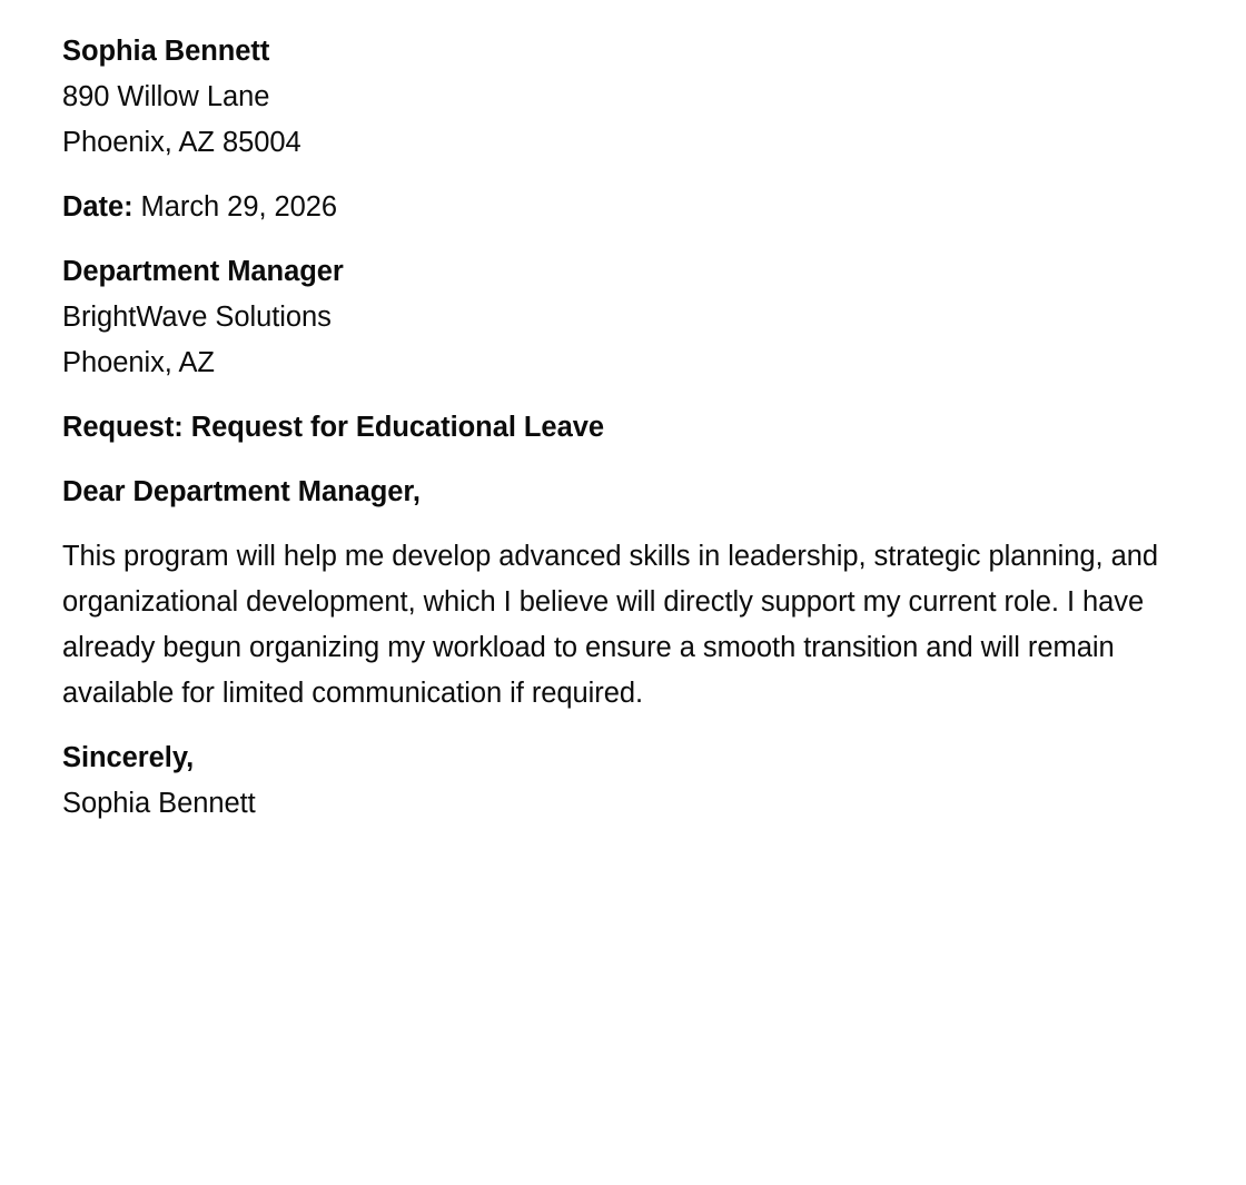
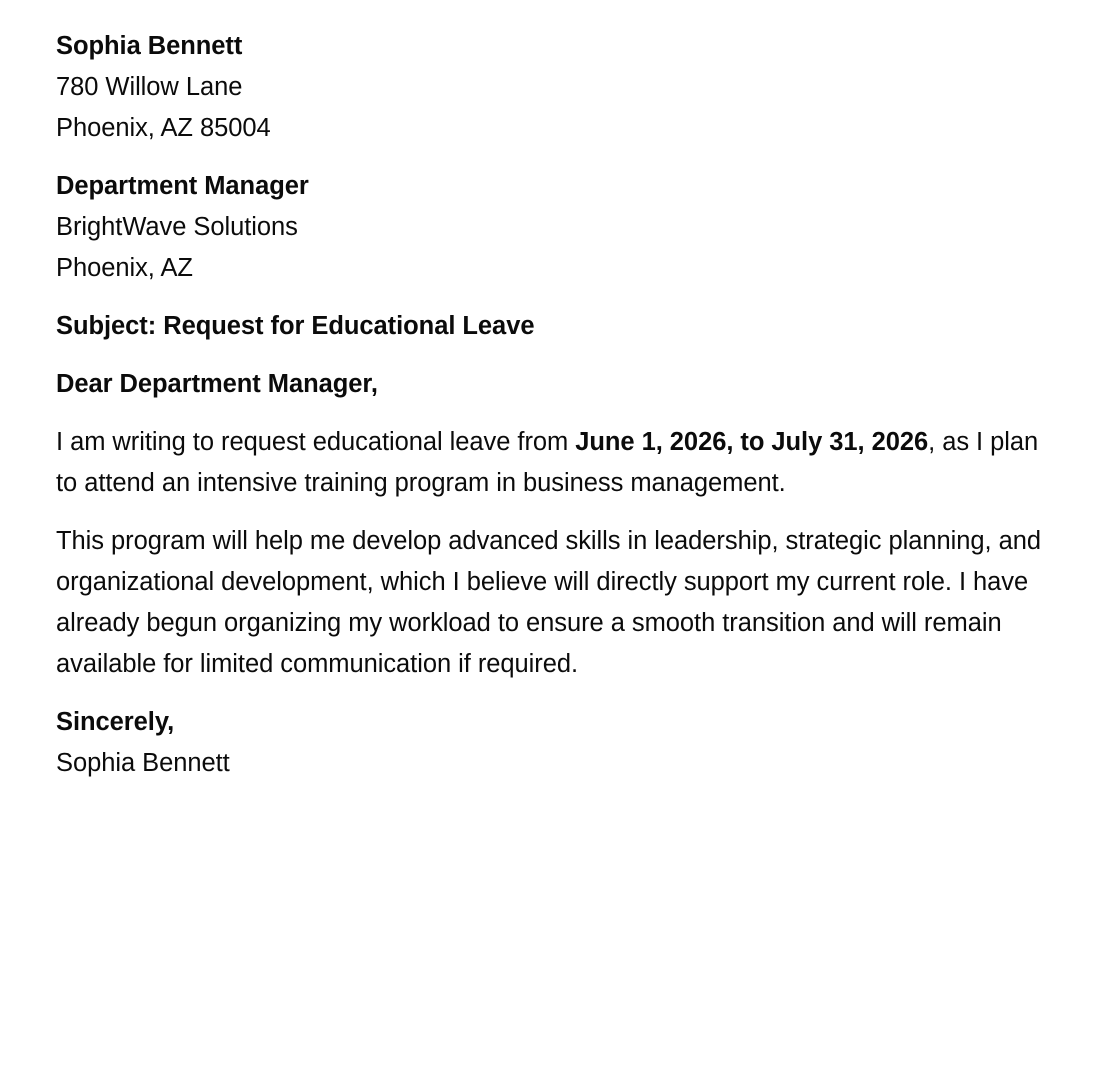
  Sophia Bennett
- 890 Willow Lane
+ 780 Willow Lane
  Phoenix, AZ 85004
- Date: March 29, 2026
  Department Manager
  BrightWave Solutions
  Phoenix, AZ
- Request: Request for Educational Leave
+ Subject: Request for Educational Leave
  Dear Department Manager,
+ I am writing to request educational leave from June 1, 2026, to July 31, 2026, as I plan to attend an intensive training program in business management.
  This program will help me develop advanced skills in leadership, strategic planning, and organizational development, which I believe will directly support my current role. I have already begun organizing my workload to ensure a smooth transition and will remain available for limited communication if required.
  Sincerely,
  Sophia Bennett
